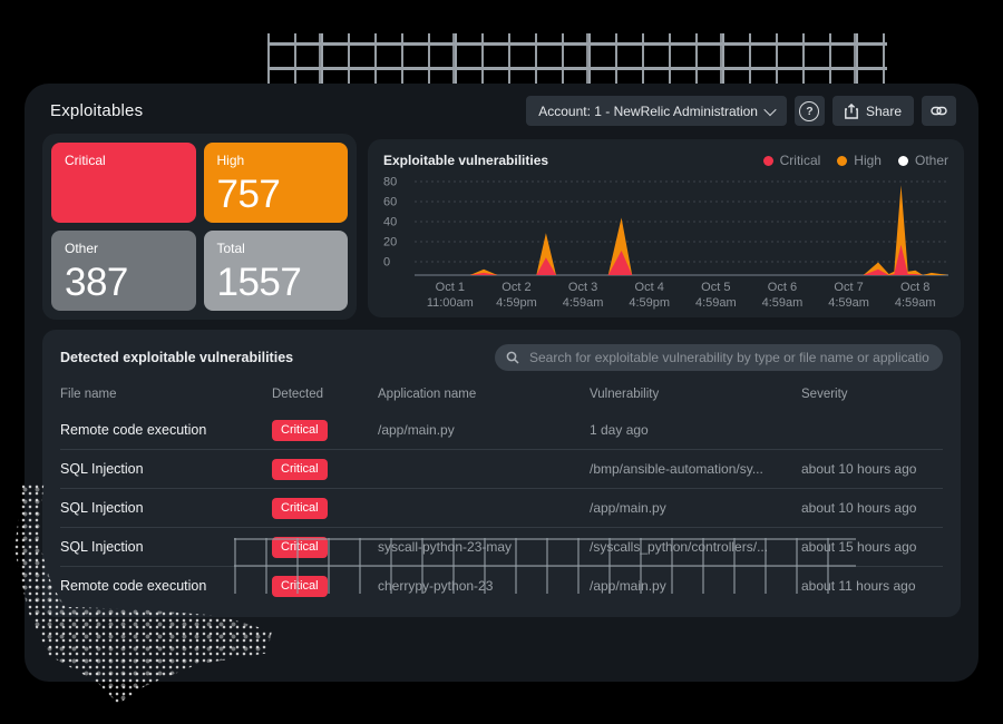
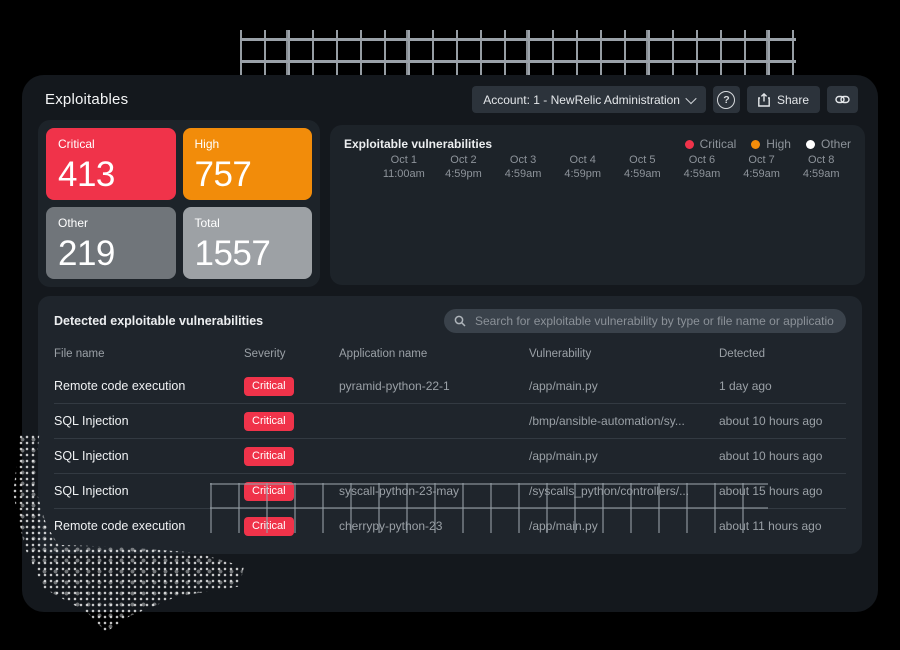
  Exploitables
  Account: 1 - NewRelic Administration
  ?
  Share
  Critical
+ 413
  High
  757
  Other
- 387
+ 219
  Total
  1557
  Exploitable vulnerabilities
  Critical
  High
  Other
- 80
- 60
- 40
- 20
- 0
  Oct 1
  11:00am
  Oct 2
  4:59pm
  Oct 3
  4:59am
  Oct 4
  4:59pm
  Oct 5
  4:59am
  Oct 6
  4:59am
  Oct 7
  4:59am
  Oct 8
  4:59am
  Detected exploitable vulnerabilities
  Search for exploitable vulnerability by type or file name or applicatio
  File name
- Detected
+ Severity
  Application name
  Vulnerability
- Severity
+ Detected
  Remote code execution
  Critical
+ pyramid-python-22-1
  /app/main.py
  1 day ago
  SQL Injection
  Critical
  /bmp/ansible-automation/sy...
  about 10 hours ago
  SQL Injection
  Critical
  /app/main.py
  about 10 hours ago
  SQL Injection
  Remote code execution
